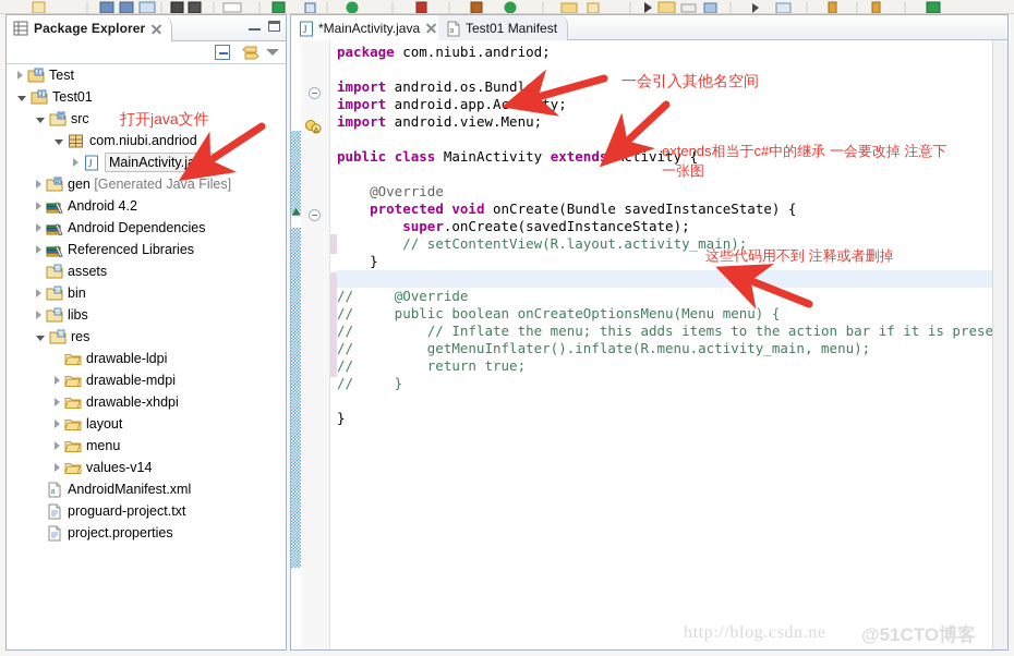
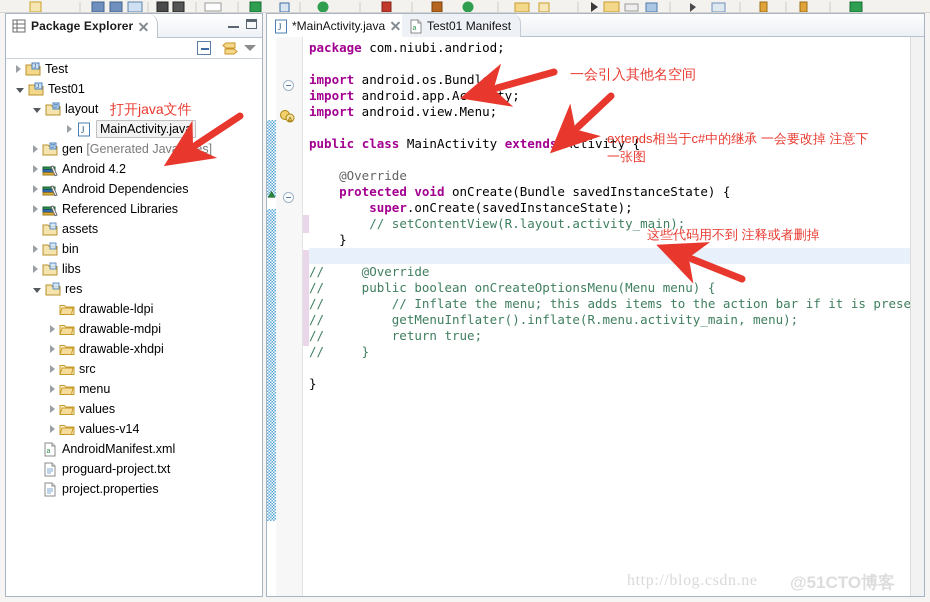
  Package Explorer
  Test
  Test01
- src
+ layout
- com.niubi.andriod
  J
  MainActivity.java
  gen [Generated Java Files]
  Android 4.2
  Android Dependencies
  Referenced Libraries
  assets
  bin
  libs
  res
  drawable-ldpi
  drawable-mdpi
  drawable-xhdpi
- layout
+ src
  menu
+ values
  values-v14
  AndroidManifest.xml
  proguard-project.txt
  project.properties
  J
  *MainActivity.java
  Test01 Manifest
  package com.niubi.andriod;
  import android.os.Bundle;
  import android.app.Activity;
  import android.view.Menu;
  public class MainActivity extends Activity {
  @Override
  protected void onCreate(Bundle savedInstanceState) {
  super.onCreate(savedInstanceState);
  // setContentView(R.layout.activity_main);
  }
  // @Override
  // public boolean onCreateOptionsMenu(Menu menu) {
  // // Inflate the menu; this adds items to the action bar if it is prese
  // getMenuInflater().inflate(R.menu.activity_main, menu);
  // return true;
  // }
  }
  打开java文件
  一会引入其他名空间
  extends相当于c#中的继承 一会要改掉 注意下
  一张图
  这些代码用不到 注释或者删掉
  http://blog.csdn.ne
  @51CTO博客
